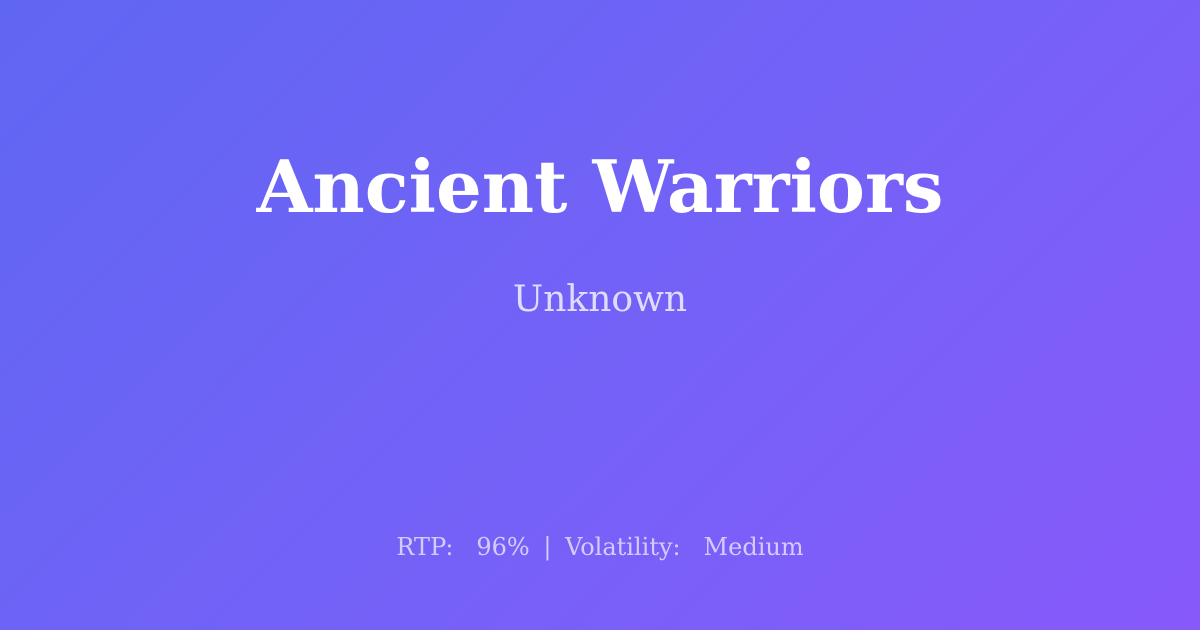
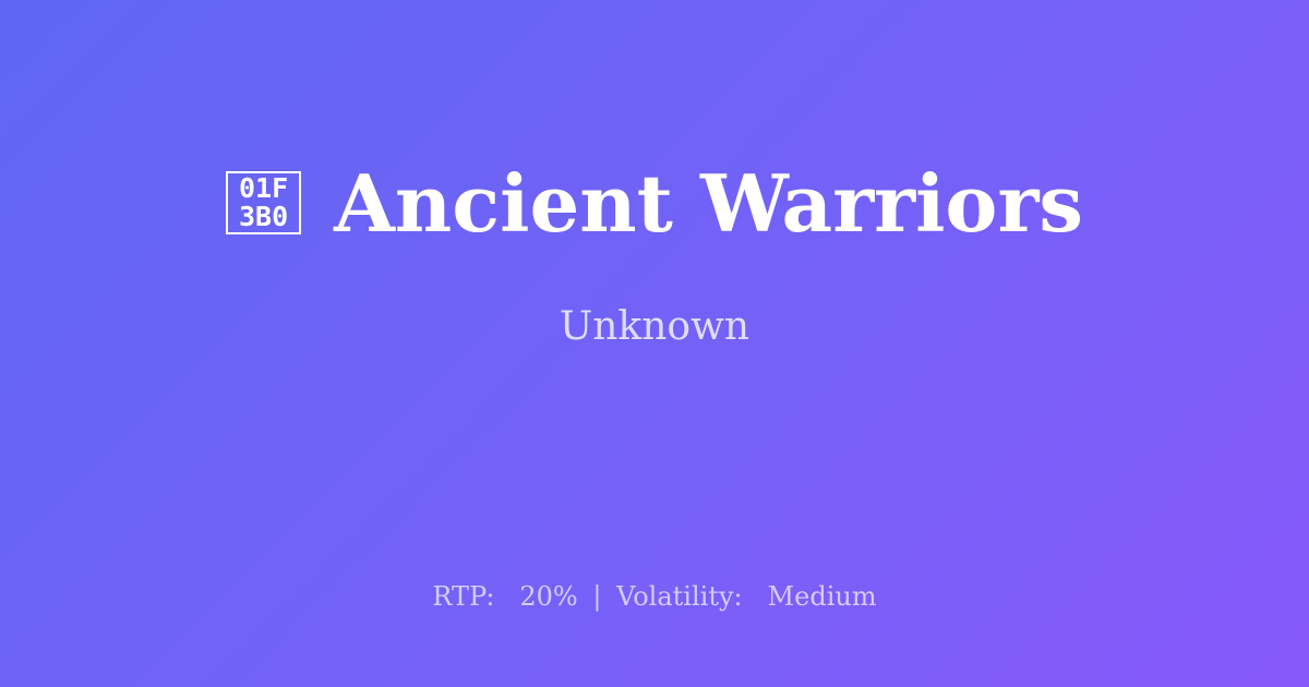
+ 01F
+ 3B0
  Ancient Warriors
  Unknown
- RTP: 96% | Volatility: Medium
+ RTP: 20% | Volatility: Medium
